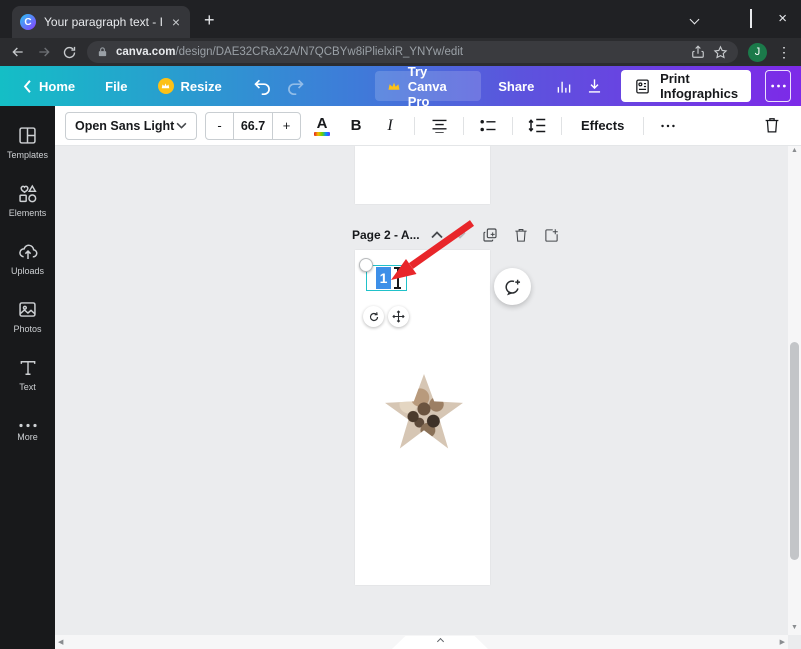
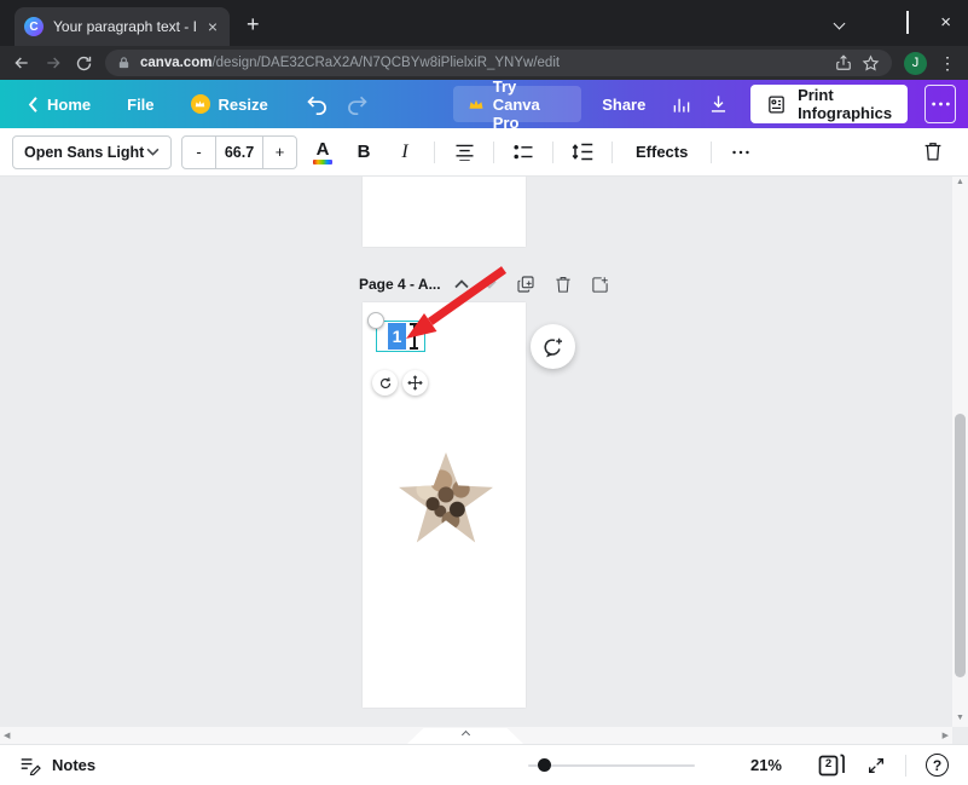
  C
  ×
  +
  ×
  canva.com/design/DAE32CRaX2A/N7QCBYw8iPlielxiR_YNYw/edit
  J
  ⋮
  Home
  File
  Resize
  Try Canva Pro
  Share
  Print Infographics
- Templates
- Elements
- Uploads
- Photos
- Text
- More
  Open Sans Light
  -
  66.7
  +
  A
  B
  I
  Effects
- Page 2 - A...
+ Page 4 - A...
  1
+ Notes
+ 21%
+ 2
+ ?
